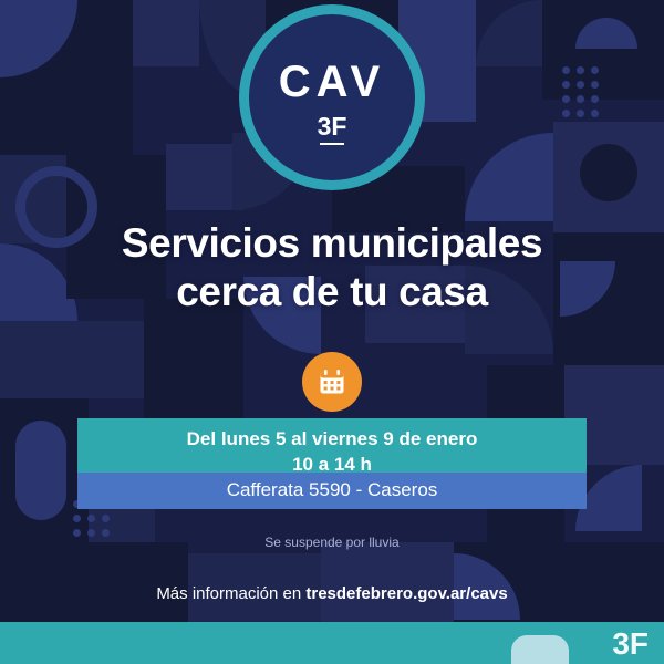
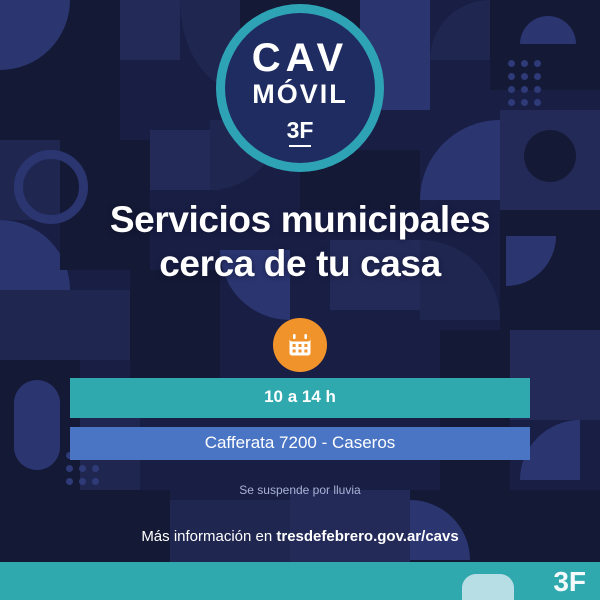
  CAV
+ MÓVIL
  3F
  Servicios municipales
  cerca de tu casa
- Del lunes 5 al viernes 9 de enero
  10 a 14 h
- Cafferata 5590 - Caseros
+ Cafferata 7200 - Caseros
  Se suspende por lluvia
  Más información en tresdefebrero.gov.ar/cavs
  3F
